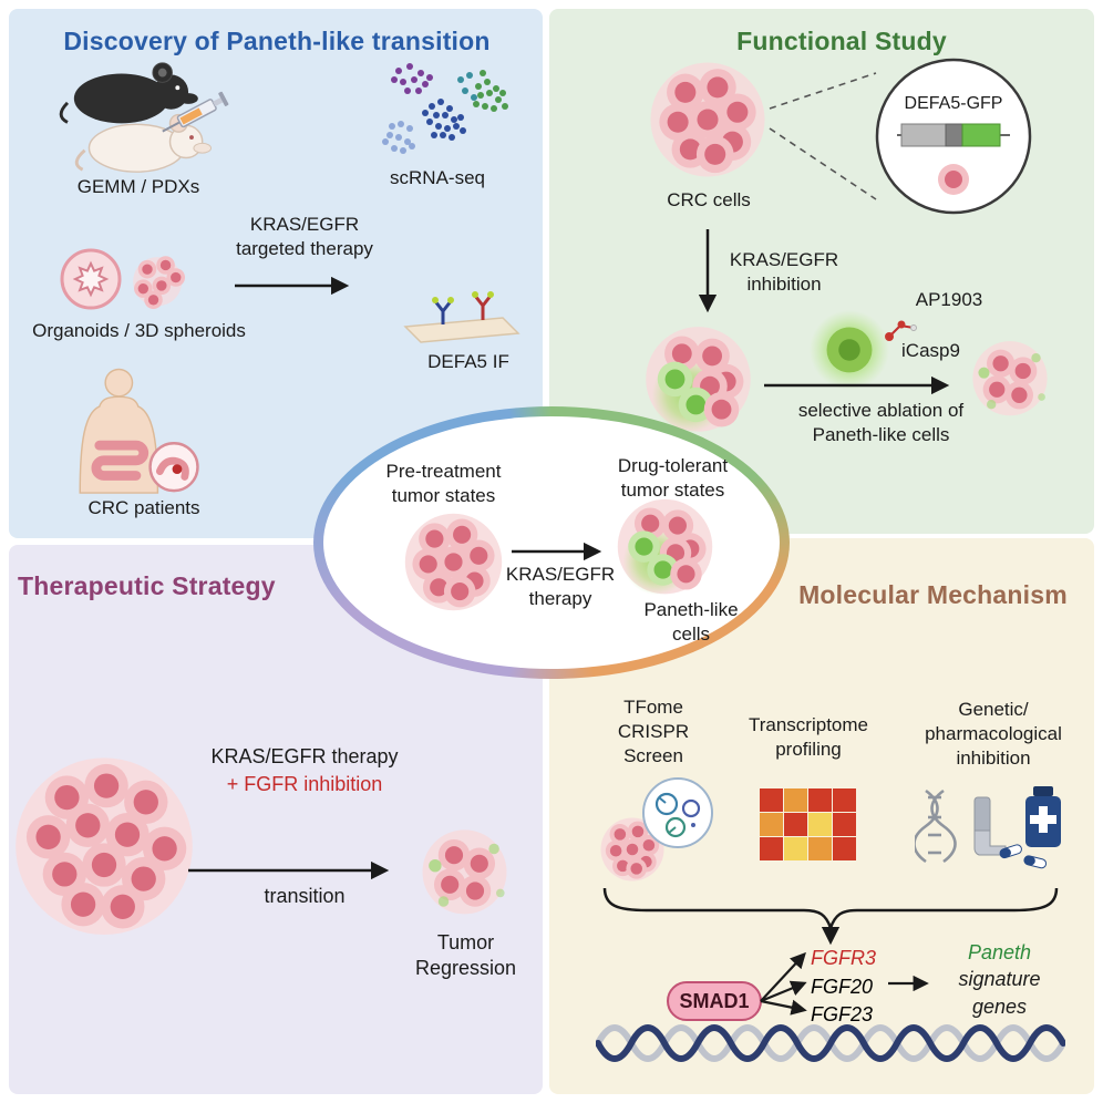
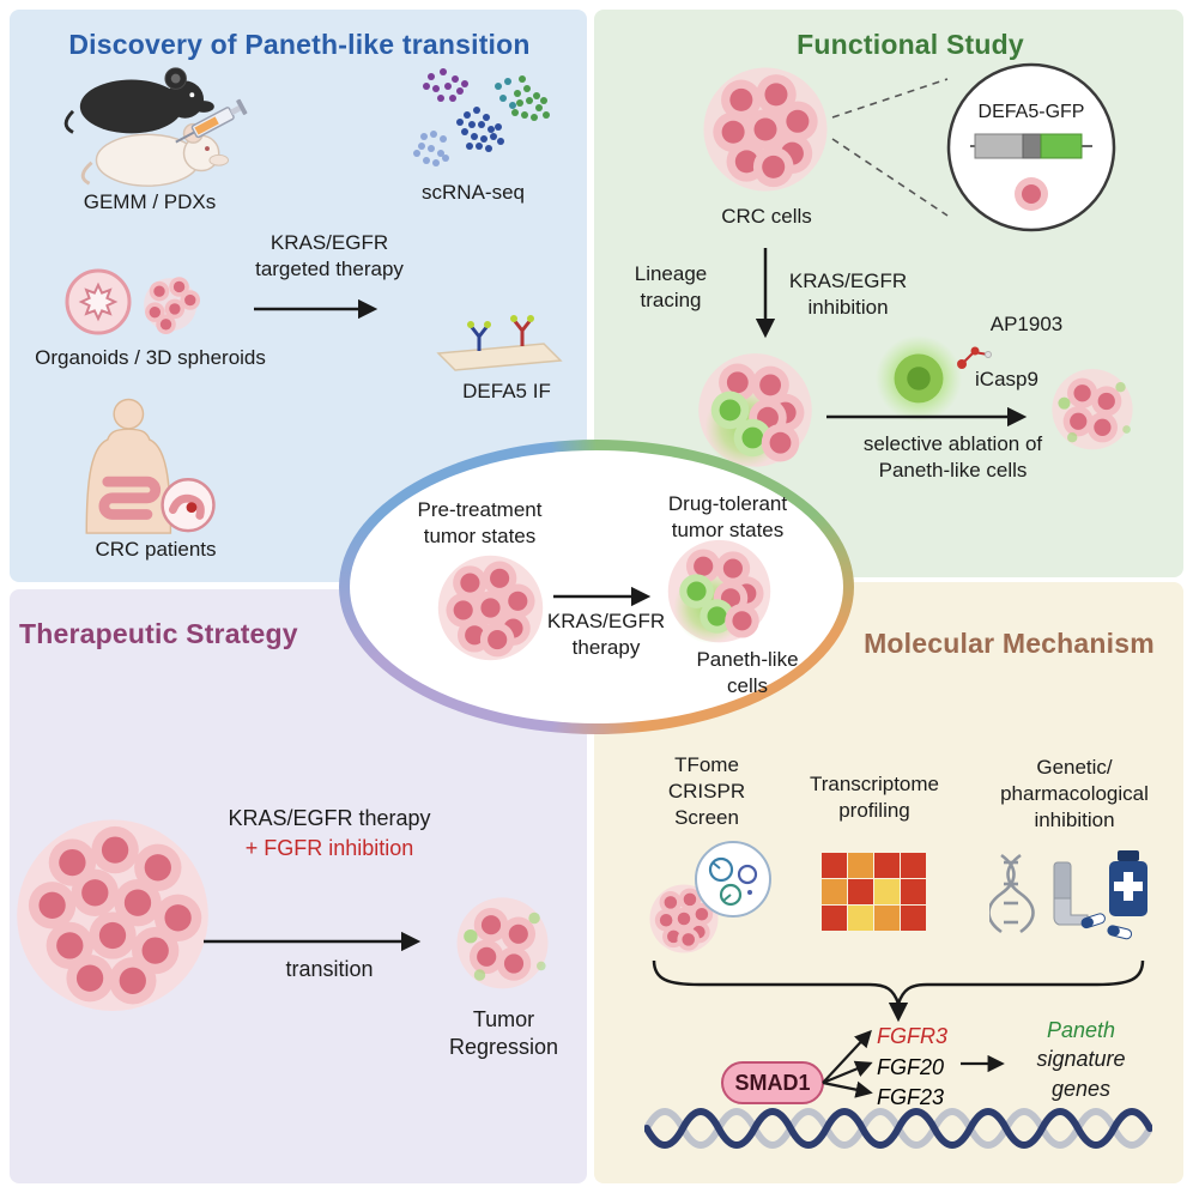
  Discovery of Paneth-like transition
  GEMM / PDXs
  scRNA-seq
  KRAS/EGFR
  targeted therapy
  Organoids / 3D spheroids
  DEFA5 IF
  CRC patients
  Functional Study
  CRC cells
  DEFA5-GFP
+ Lineage
+ tracing
  KRAS/EGFR
  inhibition
  AP1903
  iCasp9
  selective ablation of
  Paneth-like cells
  Pre-treatment
  tumor states
  Drug-tolerant
  tumor states
  KRAS/EGFR
  therapy
  Paneth-like
  cells
  Therapeutic Strategy
  KRAS/EGFR therapy
  + FGFR inhibition
  transition
  Tumor
  Regression
  Molecular Mechanism
  TFome
  CRISPR
  Screen
  Transcriptome
  profiling
  Genetic/
  pharmacological
  inhibition
  SMAD1
  FGFR3
  FGF20
  FGF23
  Paneth
  signature
  genes
